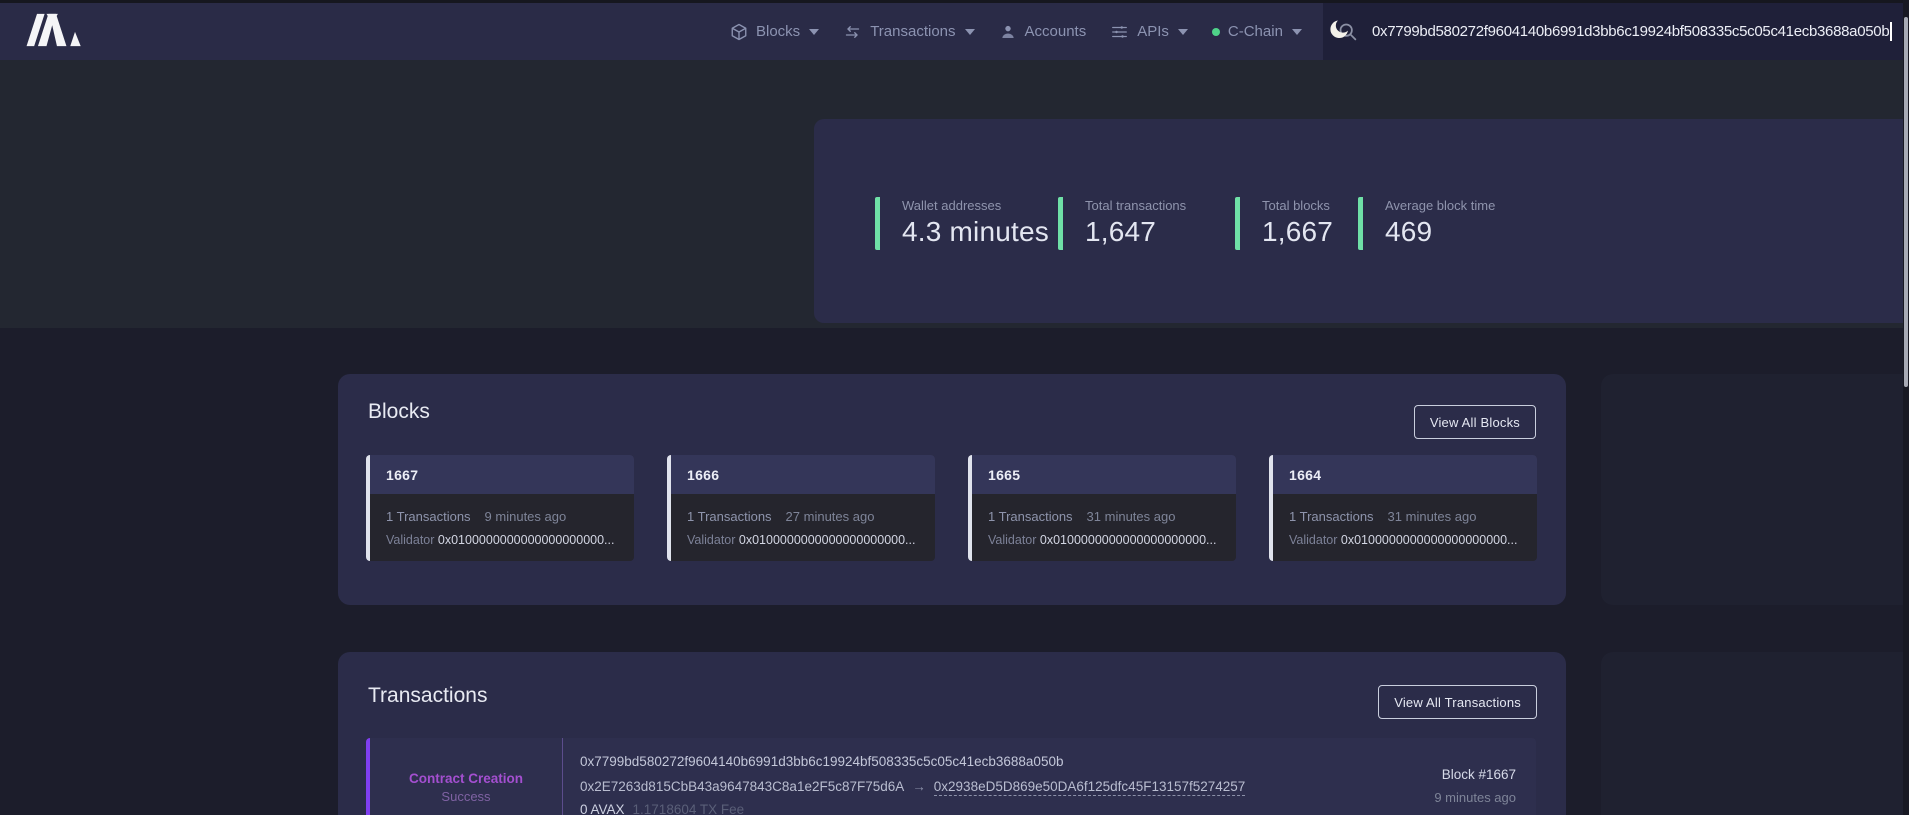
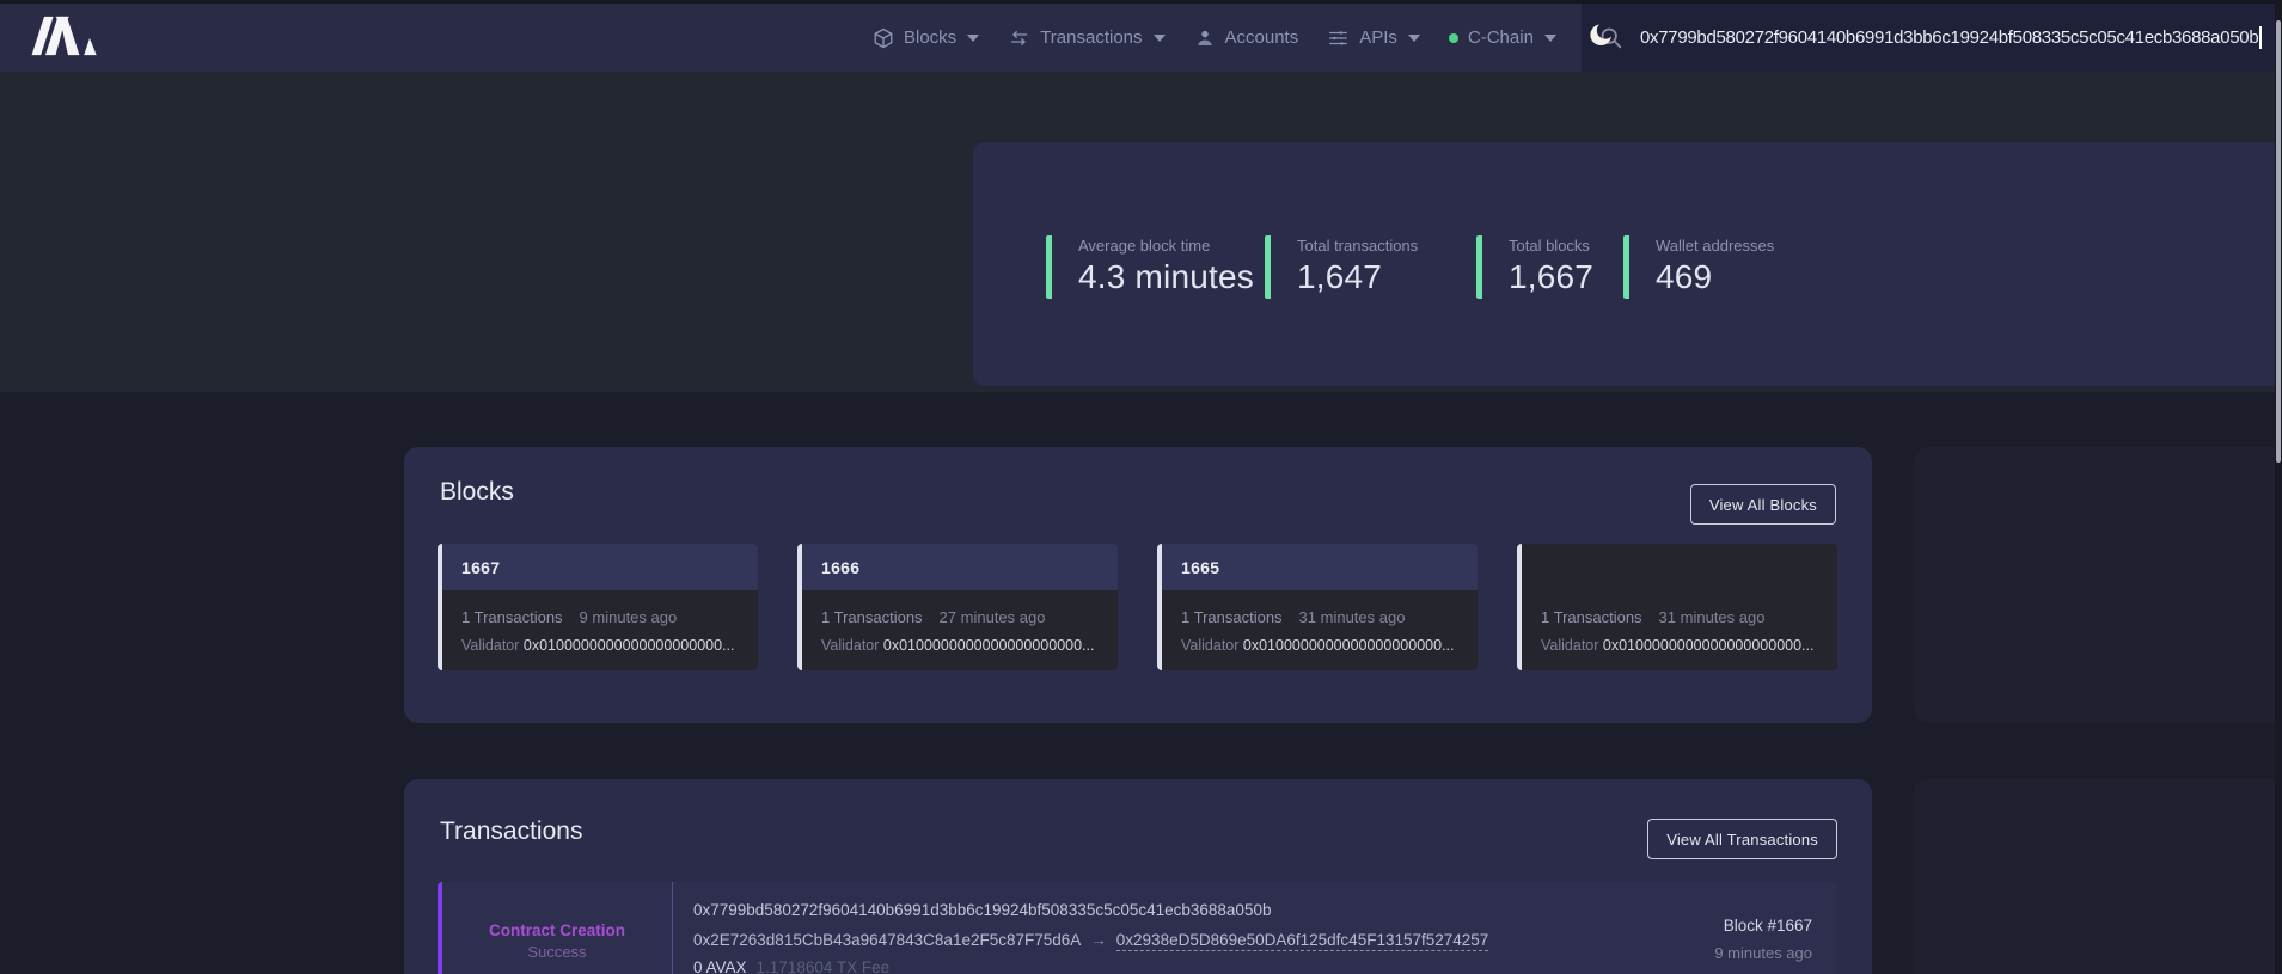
- Wallet addresses
+ Average block time
  4.3 minutes
  Total transactions
  1,647
  Total blocks
  1,667
- Average block time
+ Wallet addresses
  469
  Blocks
  View All Blocks
  1667
  1 Transactions 9 minutes ago
  Validator 0x0100000000000000000000...
  1666
  1 Transactions 27 minutes ago
  Validator 0x0100000000000000000000...
  1665
  1 Transactions 31 minutes ago
  Validator 0x0100000000000000000000...
- 1664
  1 Transactions 31 minutes ago
  Validator 0x0100000000000000000000...
  Transactions
  View All Transactions
  Contract Creation
  Success
  0x7799bd580272f9604140b6991d3bb6c19924bf508335c5c05c41ecb3688a050b
  0x2E7263d815CbB43a9647843C8a1e2F5c87F75d6A → 0x2938eD5D869e50DA6f125dfc45F13157f5274257
  0 AVAX 1.1718604 TX Fee
  Block #1667
  9 minutes ago
  Blocks
  Transactions
  Accounts
  APIs
  C-Chain
  0x7799bd580272f9604140b6991d3bb6c19924bf508335c5c05c41ecb3688a050b
